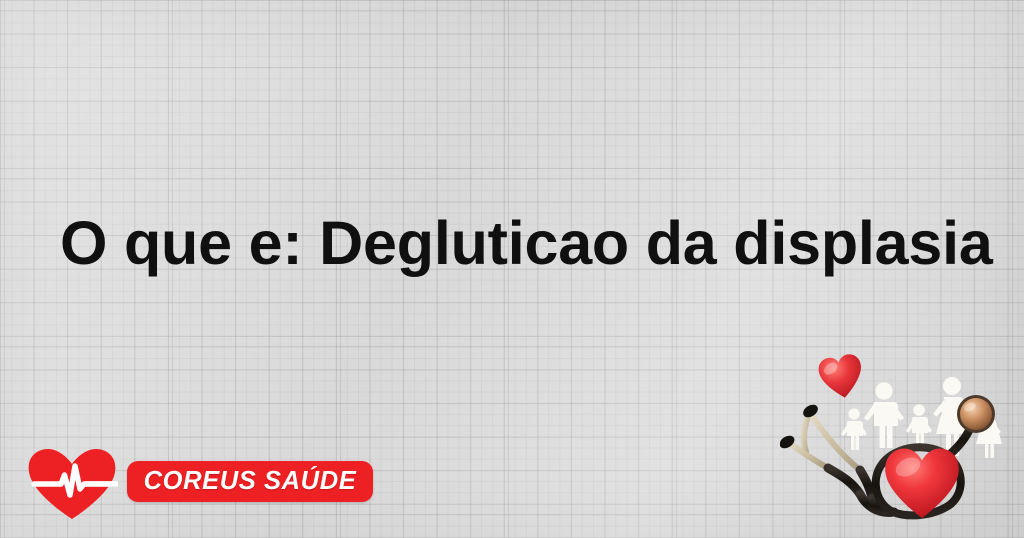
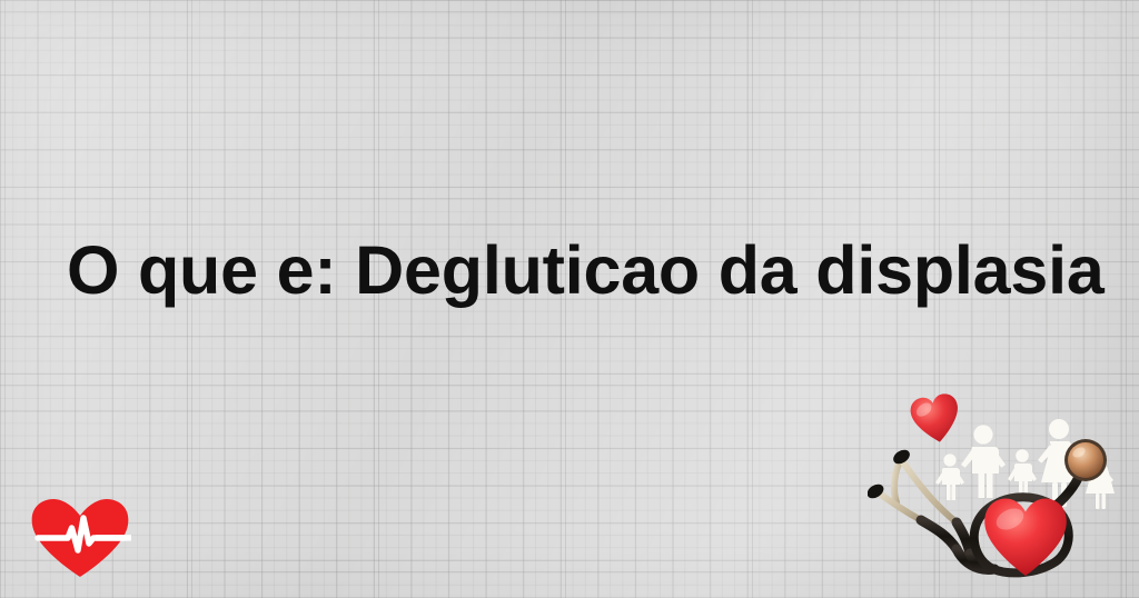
  O que e: Degluticao da displasia
- COREUS SAÚDE
